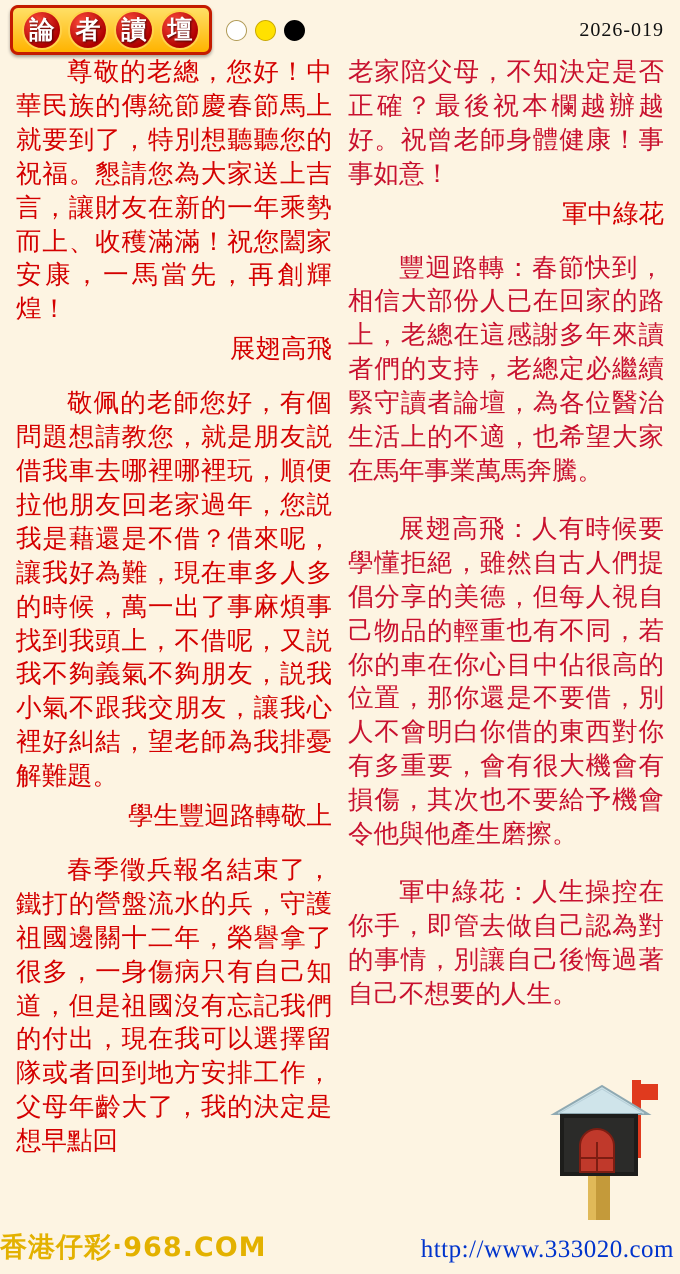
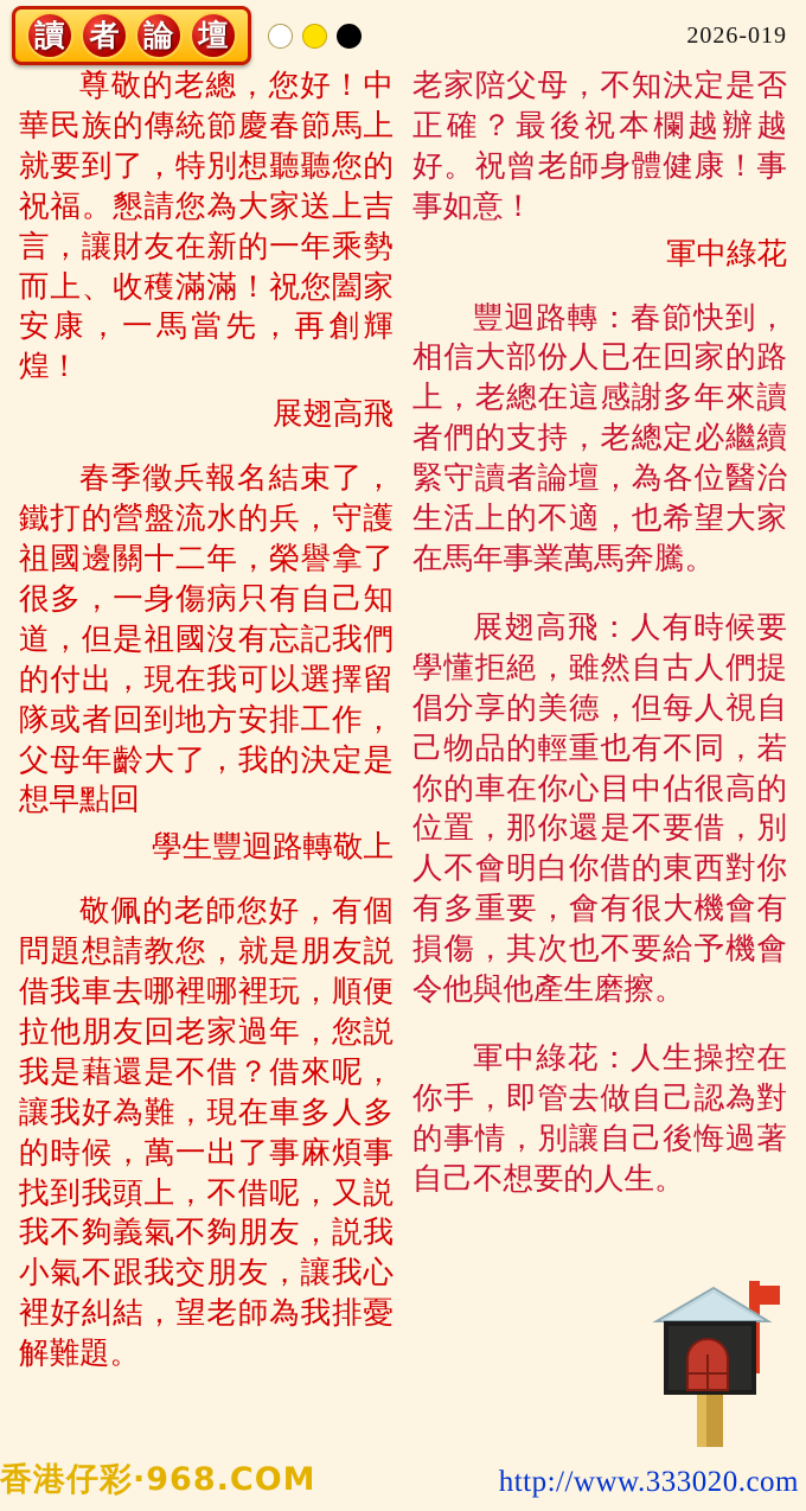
- 論
+ 讀
  者
- 讀
+ 論
  壇
  2026-019
  尊敬的老總，您好！中華民族的傳統節慶春節馬上就要到了，特別想聽聽您的祝福。懇請您為大家送上吉言，讓財友在新的一年乘勢而上、收穫滿滿！祝您闔家安康，一馬當先，再創輝煌！
  展翅高飛
- 敬佩的老師您好，有個問題想請教您，就是朋友説借我車去哪裡哪裡玩，順便拉他朋友回老家過年，您説我是藉還是不借？借來呢，讓我好為難，現在車多人多的時候，萬一出了事麻煩事找到我頭上，不借呢，又説我不夠義氣不夠朋友，説我小氣不跟我交朋友，讓我心裡好糾結，望老師為我排憂解難題。
+ 春季徵兵報名結束了，鐵打的營盤流水的兵，守護祖國邊關十二年，榮譽拿了很多，一身傷病只有自己知道，但是祖國沒有忘記我們的付出，現在我可以選擇留隊或者回到地方安排工作，父母年齡大了，我的決定是想早點回
  學生豐迴路轉敬上
- 春季徵兵報名結束了，鐵打的營盤流水的兵，守護祖國邊關十二年，榮譽拿了很多，一身傷病只有自己知道，但是祖國沒有忘記我們的付出，現在我可以選擇留隊或者回到地方安排工作，父母年齡大了，我的決定是想早點回
+ 敬佩的老師您好，有個問題想請教您，就是朋友説借我車去哪裡哪裡玩，順便拉他朋友回老家過年，您説我是藉還是不借？借來呢，讓我好為難，現在車多人多的時候，萬一出了事麻煩事找到我頭上，不借呢，又説我不夠義氣不夠朋友，説我小氣不跟我交朋友，讓我心裡好糾結，望老師為我排憂解難題。
  老家陪父母，不知決定是否正確？最後祝本欄越辦越好。祝曾老師身體健康！事事如意！
  軍中綠花
  豐迴路轉：春節快到，相信大部份人已在回家的路上，老總在這感謝多年來讀者們的支持，老總定必繼續緊守讀者論壇，為各位醫治生活上的不適，也希望大家在馬年事業萬馬奔騰。
  展翅高飛：人有時候要學懂拒絕，雖然自古人們提倡分享的美德，但每人視自己物品的輕重也有不同，若你的車在你心目中佔很高的位置，那你還是不要借，別人不會明白你借的東西對你有多重要，會有很大機會有損傷，其次也不要給予機會令他與他產生磨擦。
  軍中綠花：人生操控在你手，即管去做自己認為對的事情，別讓自己後悔過著自己不想要的人生。
  香港仔彩·968.COM
  http://www.333020.com
